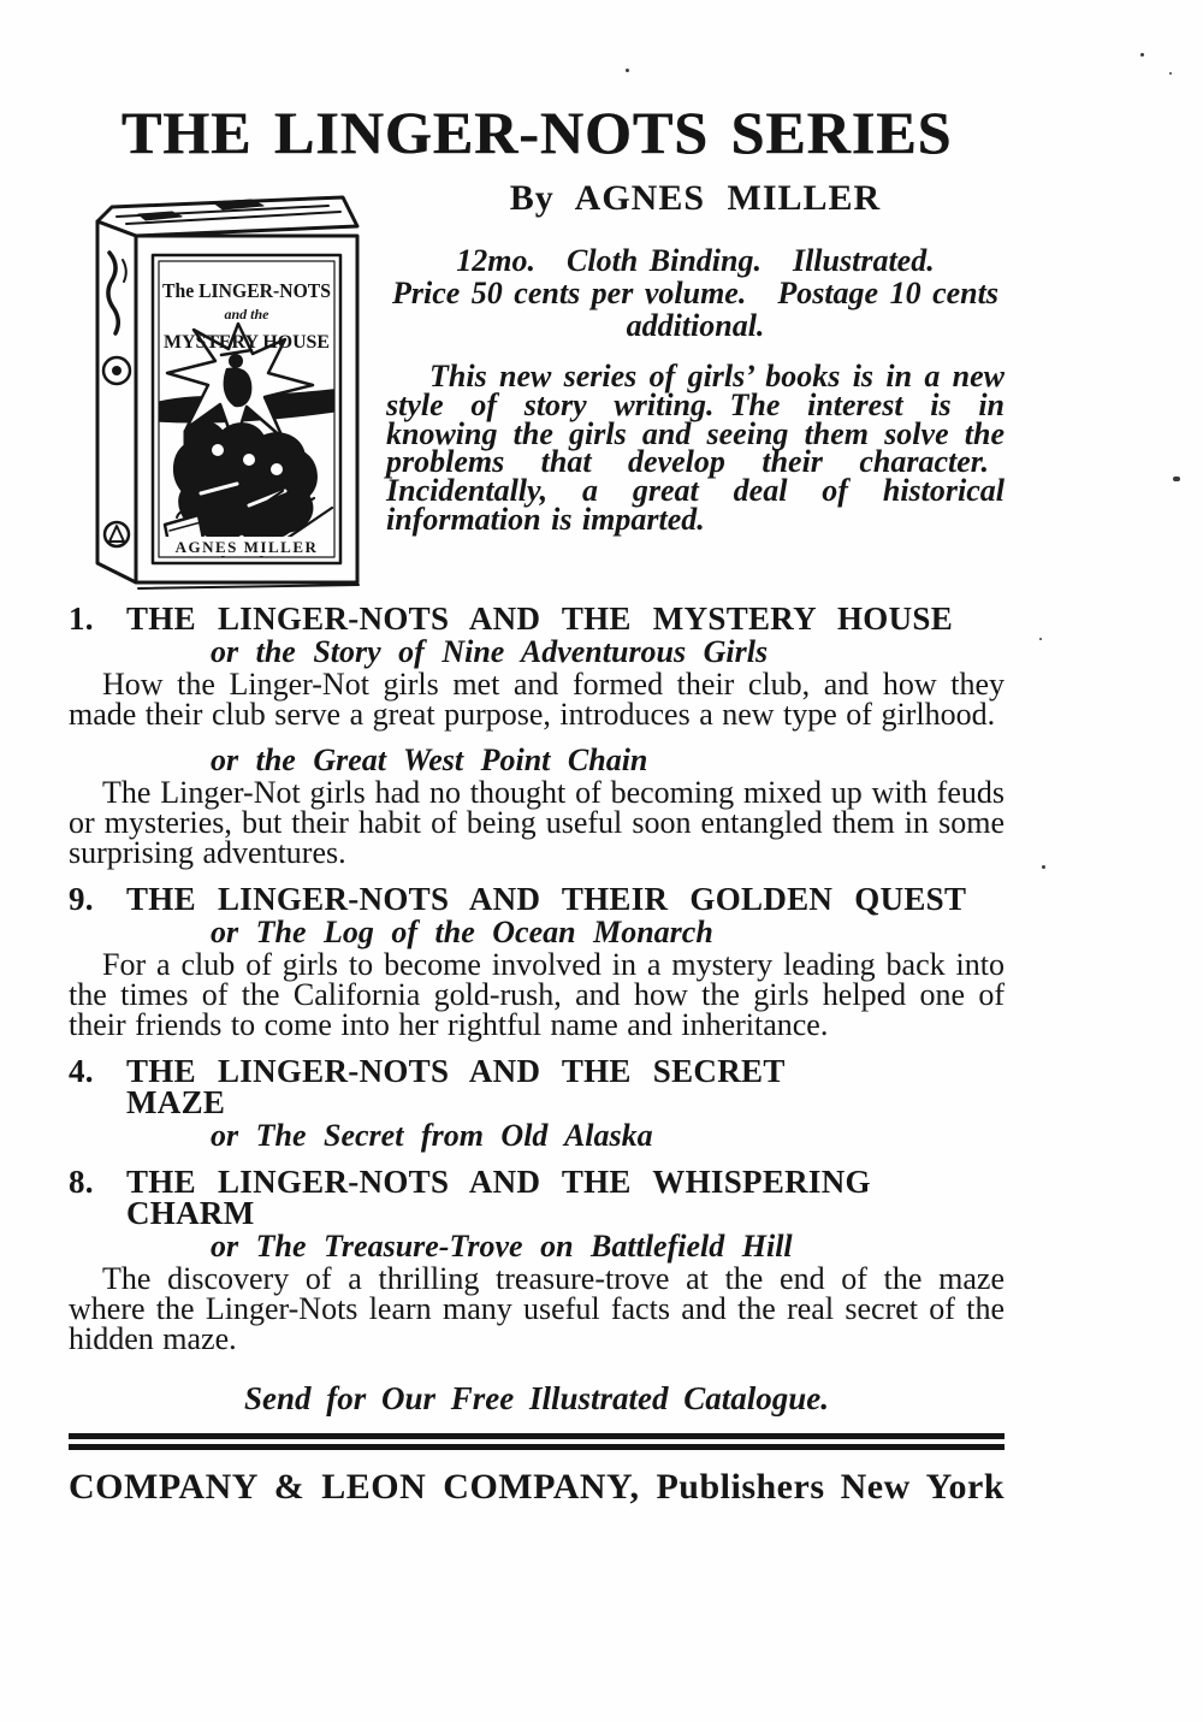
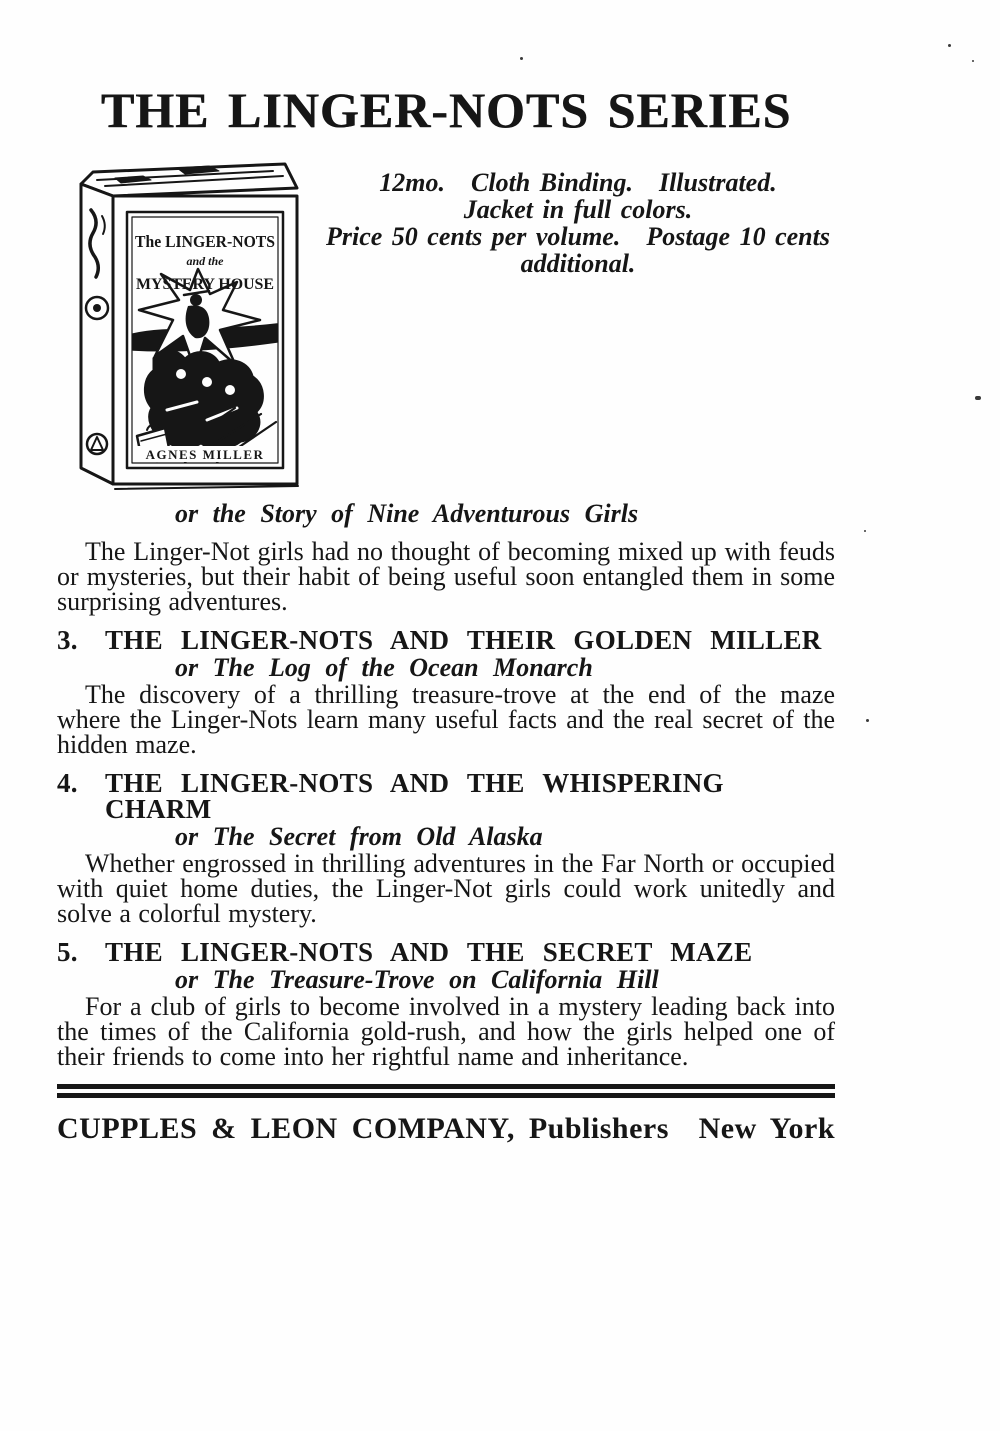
  THE LINGER-NOTS SERIES
  The LINGER-NOTS
  and the
  MYSTERY HOUSE
  AGNES MILLER
- By AGNES MILLER
  12mo. Cloth Binding. Illustrated.
+ Jacket in full colors.
  Price 50 cents per volume. Postage 10 cents
  additional.
- This new series of girls’ books is in a new style of story writing. The interest is in knowing the girls and seeing them solve the problems that develop their character. Incidentally, a great deal of historical information is imparted.
- 1.
- THE LINGER-NOTS AND THE MYSTERY HOUSE
  or the Story of Nine Adventurous Girls
- How the Linger-Not girls met and formed their club, and how they made their club serve a great purpose, introduces a new type of girlhood.
- or the Great West Point Chain
  The Linger-Not girls had no thought of becoming mixed up with feuds or mysteries, but their habit of being useful soon entangled them in some surprising adventures.
- 9.
+ 3.
- THE LINGER-NOTS AND THEIR GOLDEN QUEST
+ THE LINGER-NOTS AND THEIR GOLDEN MILLER
  or The Log of the Ocean Monarch
- For a club of girls to become involved in a mystery leading back into the times of the California gold-rush, and how the girls helped one of their friends to come into her rightful name and inheritance.
+ The discovery of a thrilling treasure-trove at the end of the maze where the Linger-Nots learn many useful facts and the real secret of the hidden maze.
  4.
- THE LINGER-NOTS AND THE SECRET MAZE
+ THE LINGER-NOTS AND THE WHISPERING CHARM
  or The Secret from Old Alaska
+ Whether engrossed in thrilling adventures in the Far North or occupied with quiet home duties, the Linger-Not girls could work unitedly and solve a colorful mystery.
- 8.
+ 5.
- THE LINGER-NOTS AND THE WHISPERING CHARM
+ THE LINGER-NOTS AND THE SECRET MAZE
- or The Treasure-Trove on Battlefield Hill
+ or The Treasure-Trove on California Hill
- The discovery of a thrilling treasure-trove at the end of the maze where the Linger-Nots learn many useful facts and the real secret of the hidden maze.
+ For a club of girls to become involved in a mystery leading back into the times of the California gold-rush, and how the girls helped one of their friends to come into her rightful name and inheritance.
- Send for Our Free Illustrated Catalogue.
- COMPANY & LEON COMPANY, Publishers
+ CUPPLES & LEON COMPANY, Publishers
  New York
